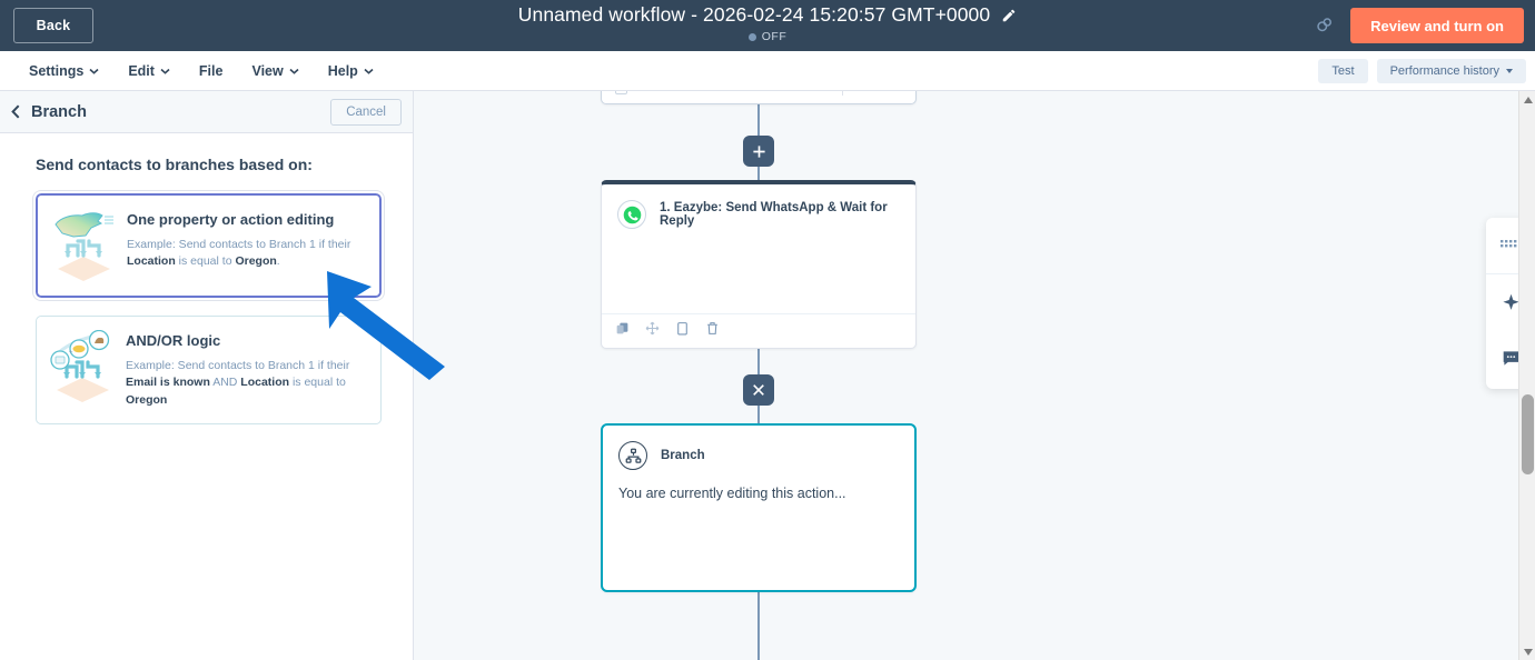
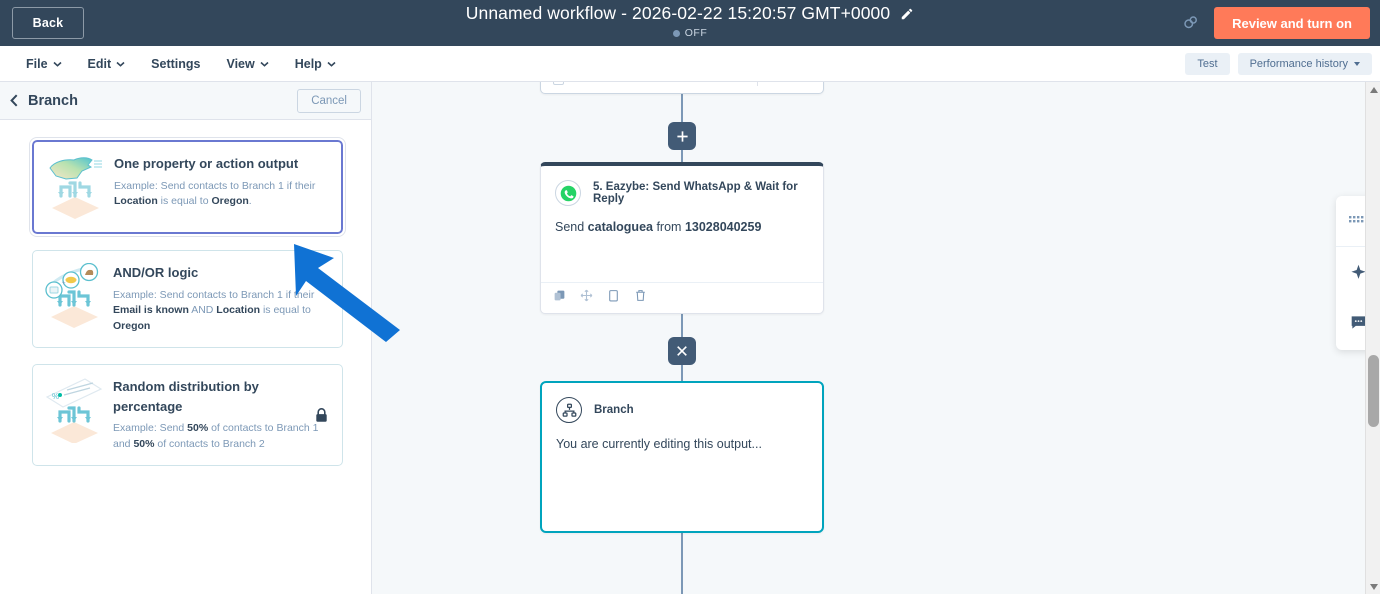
  Back
- Unnamed workflow - 2026-02-24 15:20:57 GMT+0000
+ Unnamed workflow - 2026-02-22 15:20:57 GMT+0000
  OFF
  Review and turn on
- Settings
+ File
  Edit
- File
+ Settings
  View
  Help
  Test
  Performance history
  Branch
  Cancel
- Send contacts to branches based on:
- One property or action editing
+ One property or action output
  Example: Send contacts to Branch 1 if their Location is equal to Oregon.
  AND/OR logic
  Example: Send contacts to Branch 1 if their Email is known AND Location is equal to Oregon
+ %
+ Random distribution by percentage
+ Example: Send 50% of contacts to Branch 1 and 50% of contacts to Branch 2
- 1. Eazybe: Send WhatsApp & Wait for Reply
+ 5. Eazybe: Send WhatsApp & Wait for Reply
+ Send cataloguea from 13028040259
  Branch
- You are currently editing this action...
+ You are currently editing this output...
